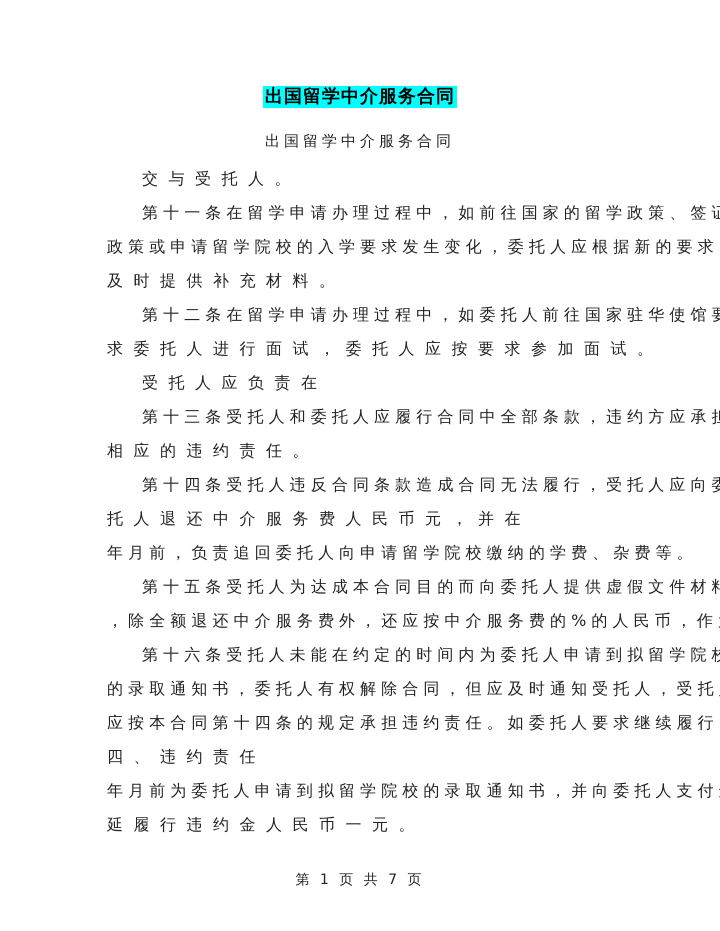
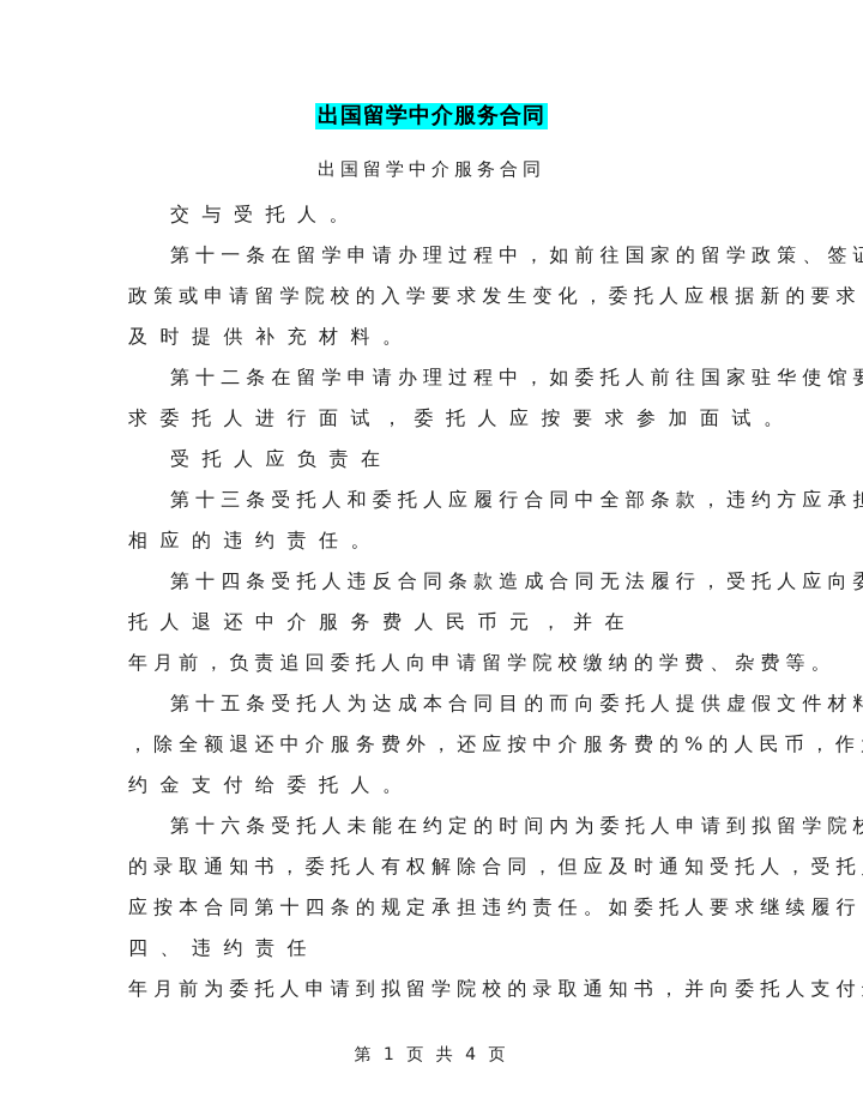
  出国留学中介服务合同
  出国留学中介服务合同
  交与受托人。
  第 十 一 条 在 留 学 申 请 办 理 过 程 中 ， 如 前 往 国 家 的 留 学 政 策 、 签
  政 策 或 申 请 留 学 院 校 的 入 学 要 求 发 生 变 化 ， 委 托 人 应 根 据 新 的 要 求
  及时提供补充材料。
  第 十 二 条 在 留 学 申 请 办 理 过 程 中 ， 如 委 托 人 前 往 国 家 驻 华 使 馆
  求委托人进行面试，委托人应按要求参加面试。
  受托人应负责在
  第 十 三 条 受 托 人 和 委 托 人 应 履 行 合 同 中 全 部 条 款 ， 违 约 方 应 承
  相应的违约责任。
  第 十 四 条 受 托 人 违 反 合 同 条 款 造 成 合 同 无 法 履 行 ， 受 托 人 应 向
  托人退还中介服务费人民币元，并在
  年 月 前 ， 负 责 追 回 委 托 人 向 申 请 留 学 院 校 缴 纳 的 学 费 、 杂 费 等 。
  第 十 五 条 受 托 人 为 达 成 本 合 同 目 的 而 向 委 托 人 提 供 虚 假 文 件 材
  ， 除 全 额 退 还 中 介 服 务 费 外 ， 还 应 按 中 介 服 务 费 的 % 的 人 民 币 ， 作
+ 约金支付给委托人。
  第 十 六 条 受 托 人 未 能 在 约 定 的 时 间 内 为 委 托 人 申 请 到 拟 留 学 院
  的 录 取 通 知 书 ， 委 托 人 有 权 解 除 合 同 ， 但 应 及 时 通 知 受 托 人 ， 受 托
  应 按 本 合 同 第 十 四 条 的 规 定 承 担 违 约 责 任 。 如 委 托 人 要 求 继 续 履 行
  四、违约责任
  年 月 前 为 委 托 人 申 请 到 拟 留 学 院 校 的 录 取 通 知 书 ， 并 向 委 托 人 支 付
- 延履行违约金人民币一元。
- 第 1 页 共 7 页
+ 第 1 页 共 4 页
